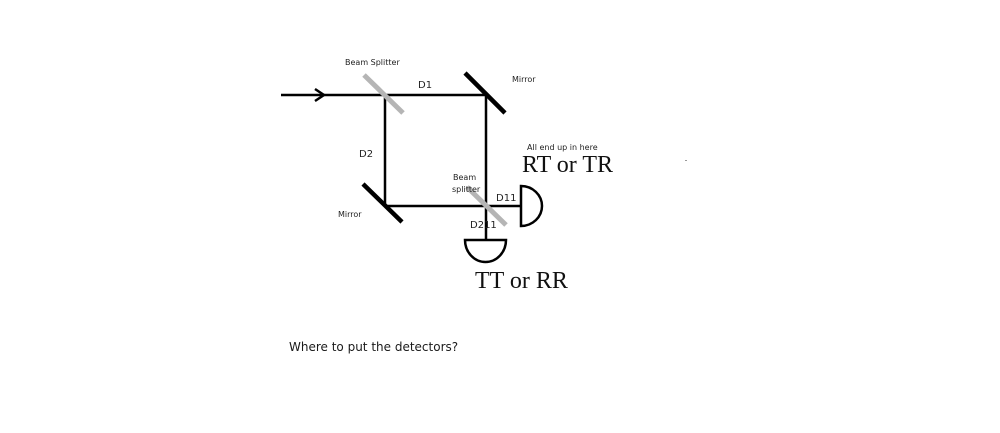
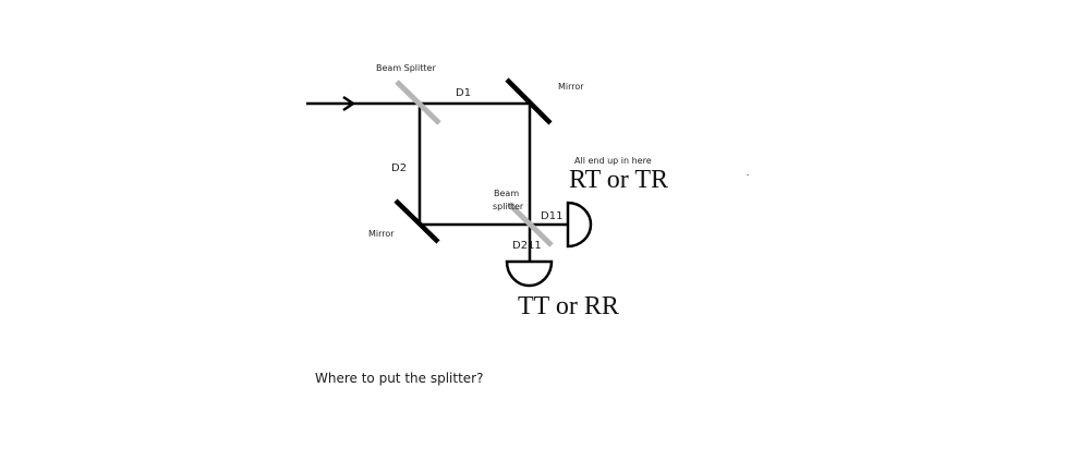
  Beam Splitter
  D1
  Mirror
  D2
  Mirror
  Beam
  splitter
  D11
  D211
  All end up in here
  RT or TR
  TT or RR
- Where to put the detectors?
+ Where to put the splitter?
